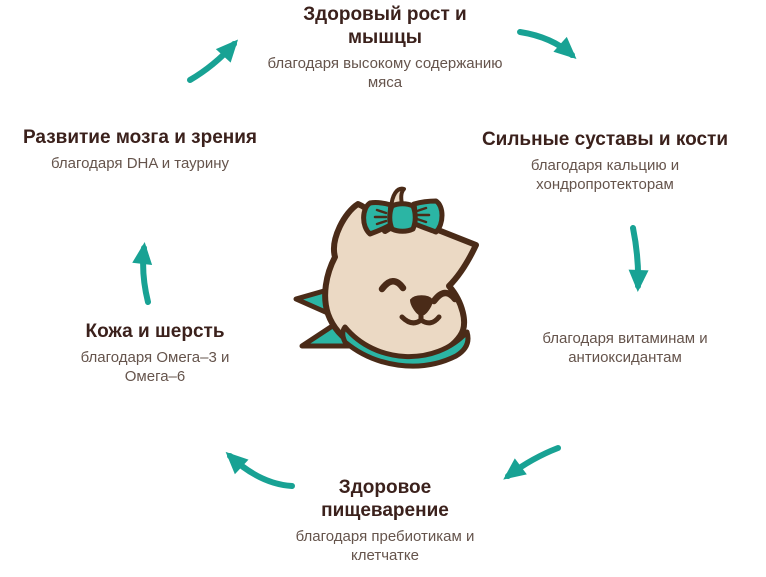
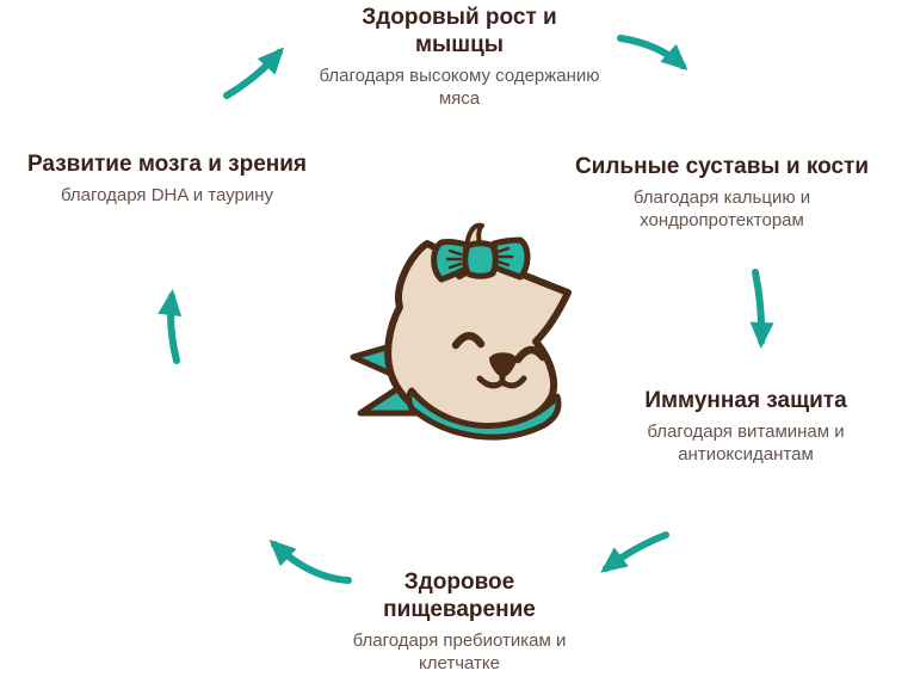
  Здоровый рост и мышцы
  благодаря высокому содержанию мяса
  Сильные суставы и кости
  благодаря кальцию и хондропротекторам
+ Иммунная защита
  благодаря витаминам и антиоксидантам
  Здоровое пищеварение
  благодаря пребиотикам и клетчатке
- Кожа и шерсть
- благодаря Омега–3 и Омега–6
  Развитие мозга и зрения
  благодаря DHA и таурину
